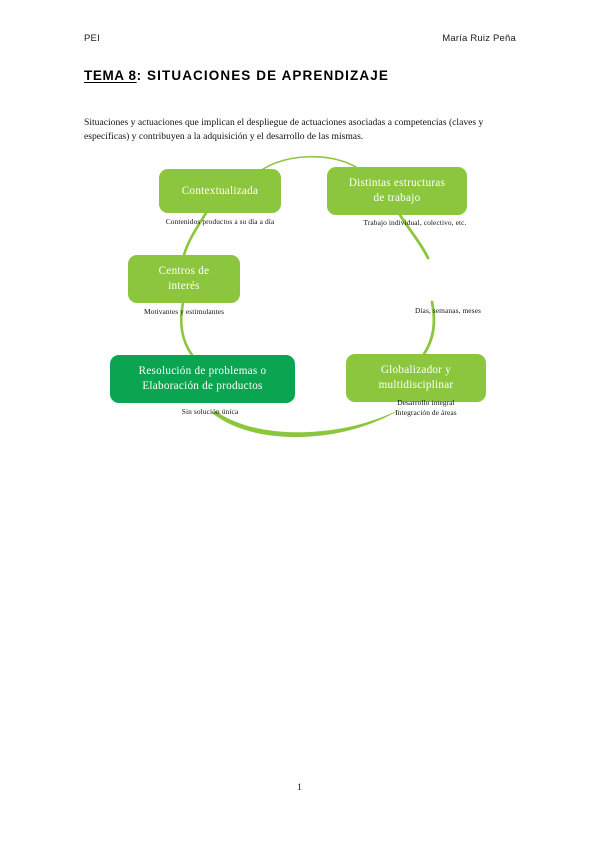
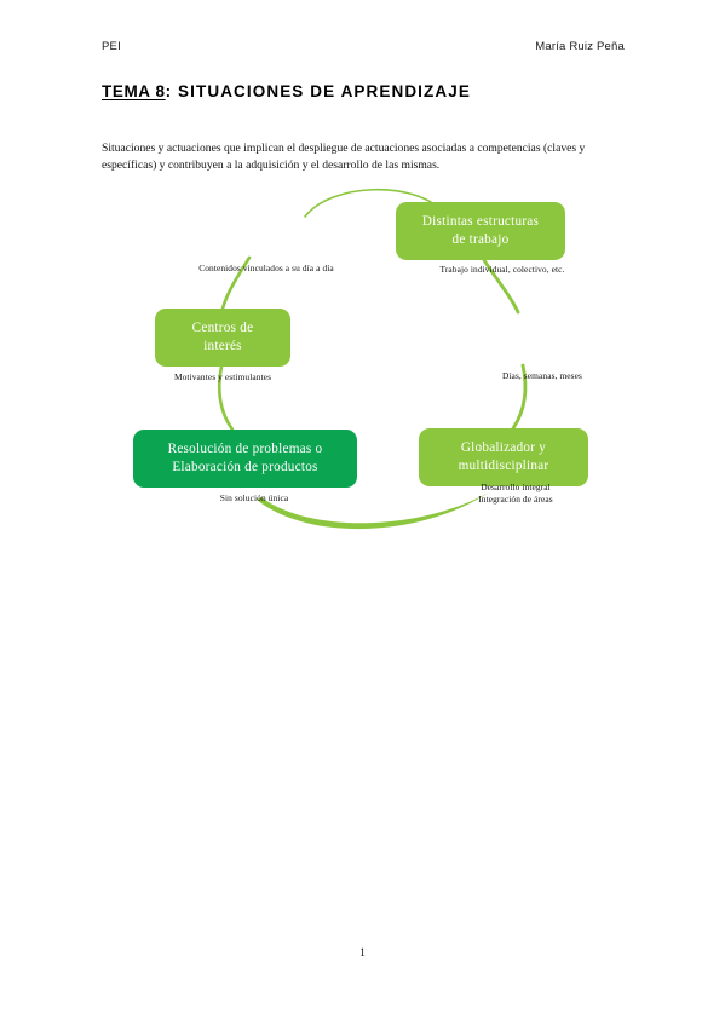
  PEI
  María Ruiz Peña
  TEMA 8: SITUACIONES DE APRENDIZAJE
  Situaciones y actuaciones que implican el despliegue de actuaciones asociadas a competencias (claves y específicas) y contribuyen a la adquisición y el desarrollo de las mismas.
- Contextualizada
  Distintas estructuras
  de trabajo
  Centros de
  interés
  Resolución de problemas o
  Elaboración de productos
  Globalizador y
  multidisciplinar
- Contenidos productos a su día a día
+ Contenidos vinculados a su día a día
  Trabajo individual, colectivo, etc.
  Motivantes y estimulantes
  Días, semanas, meses
  Sin solución única
  Desarrollo integral
  Integración de áreas
  1
